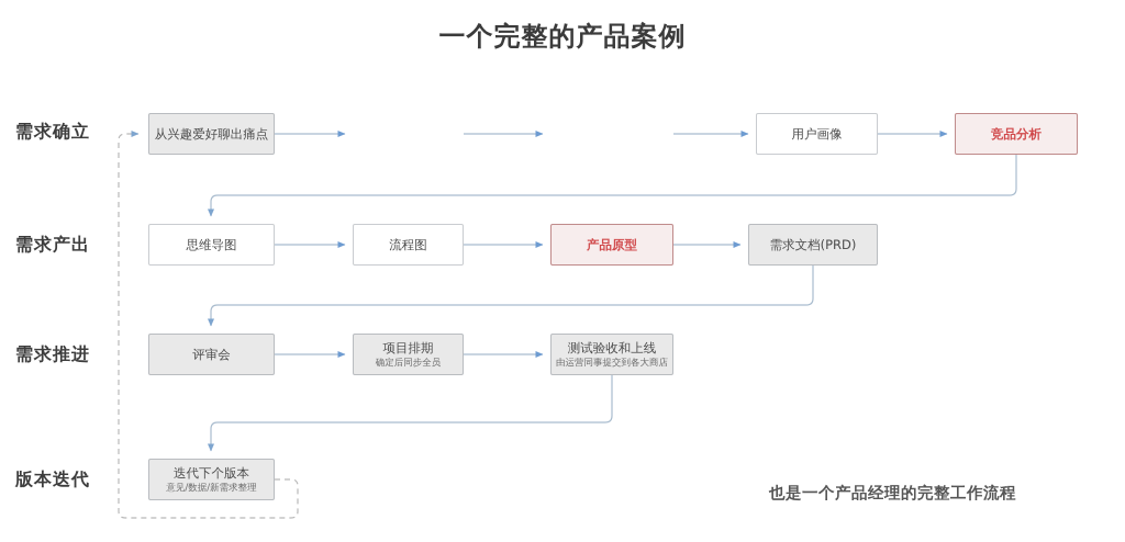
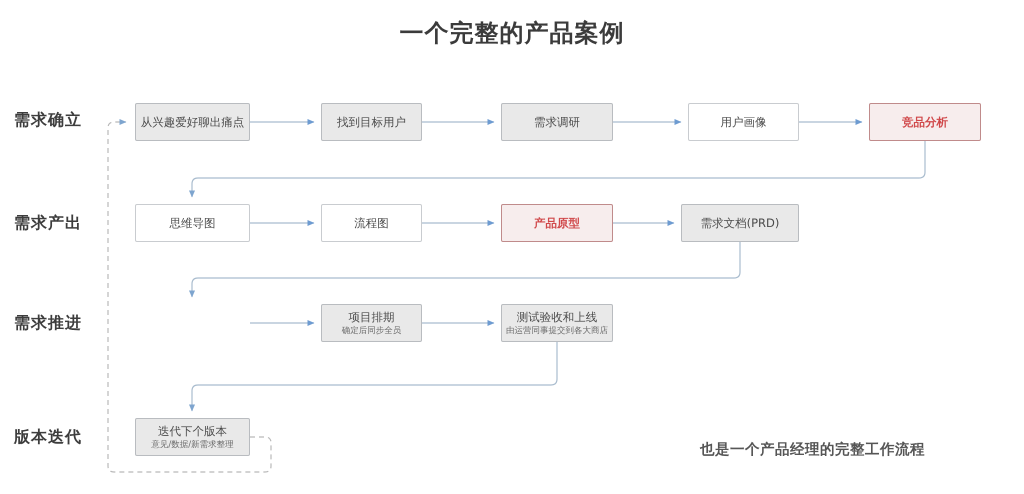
  一个完整的产品案例
  需求确立
  需求产出
  需求推进
  版本迭代
  从兴趣爱好聊出痛点
+ 找到目标用户
+ 需求调研
  用户画像
  竞品分析
  思维导图
  流程图
  产品原型
  需求文档(PRD)
- 评审会
  项目排期
  确定后同步全员
  测试验收和上线
  由运营同事提交到各大商店
  迭代下个版本
  意见/数据/新需求整理
  也是一个产品经理的完整工作流程
